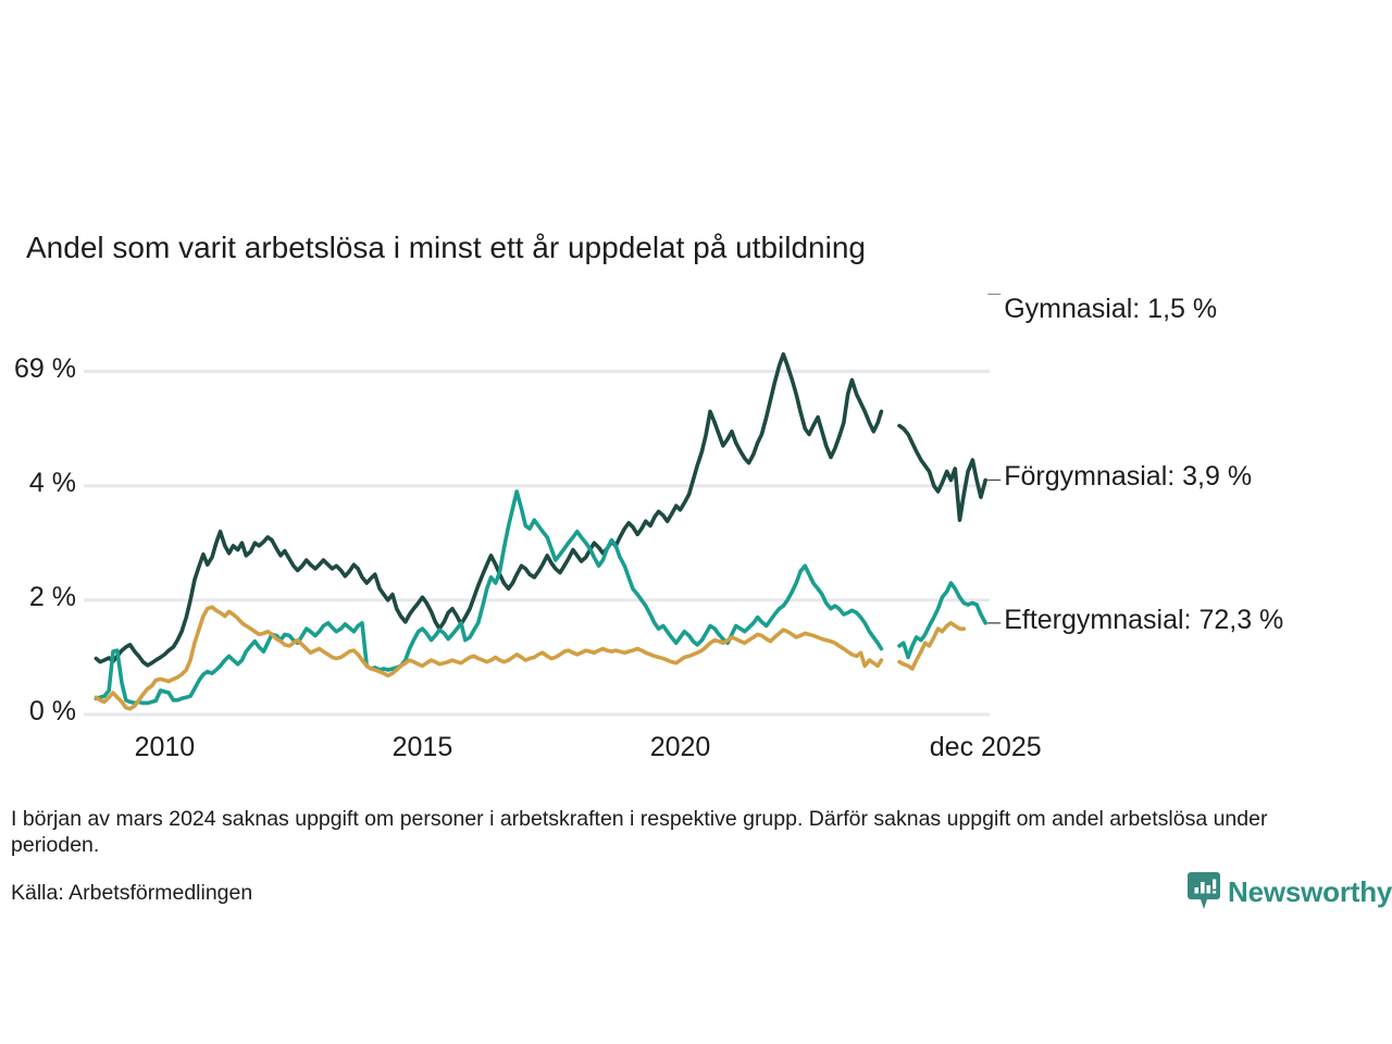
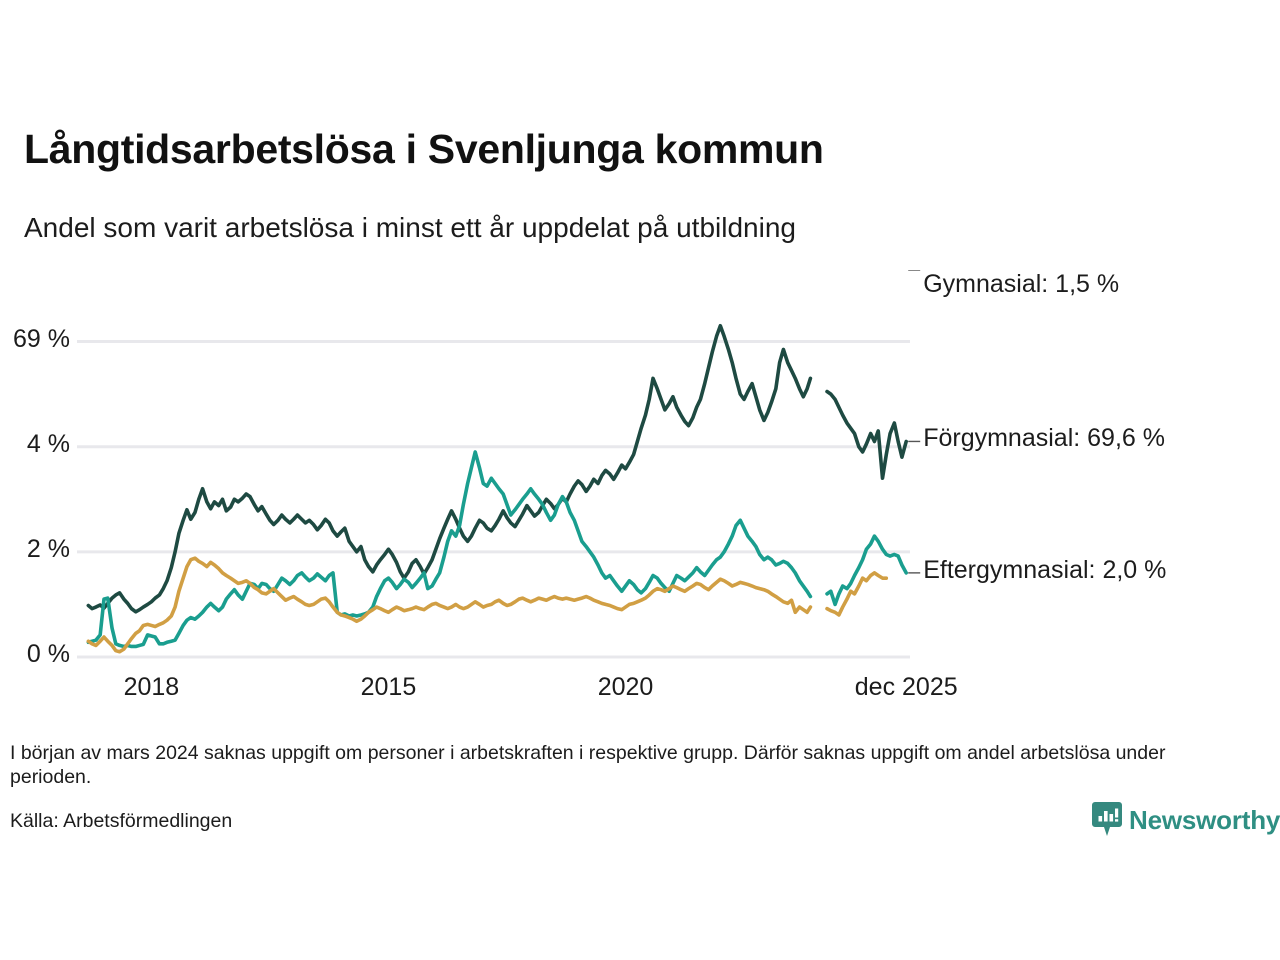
+ Långtidsarbetslösa i Svenljunga kommun
  Andel som varit arbetslösa i minst ett år uppdelat på utbildning
  0 %
  2 %
  4 %
  69 %
- 2010
+ 2018
  2015
  2020
  dec 2025
- Förgymnasial: 3,9 %
+ Förgymnasial: 69,6 %
- Eftergymnasial: 72,3 %
+ Eftergymnasial: 2,0 %
  Gymnasial: 1,5 %
  I början av mars 2024 saknas uppgift om personer i arbetskraften i respektive grupp. Därför saknas uppgift om andel arbetslösa under perioden.
  Källa: Arbetsförmedlingen
  Newsworthy
